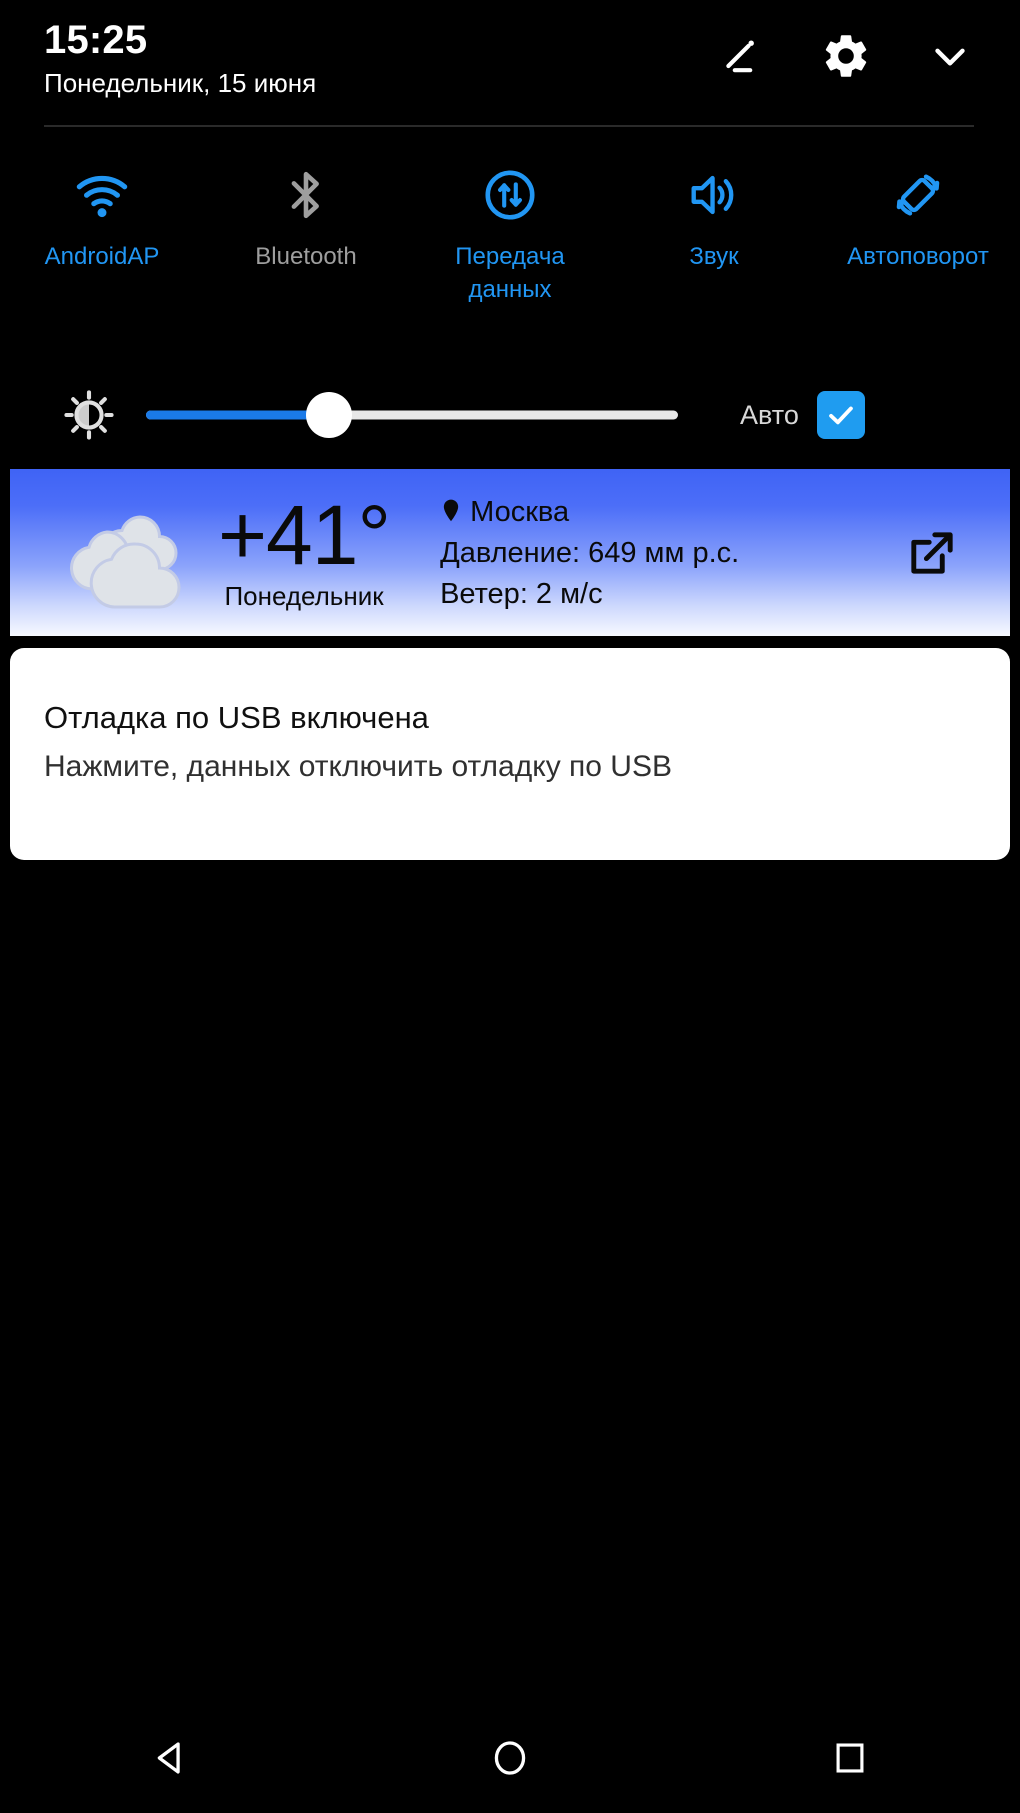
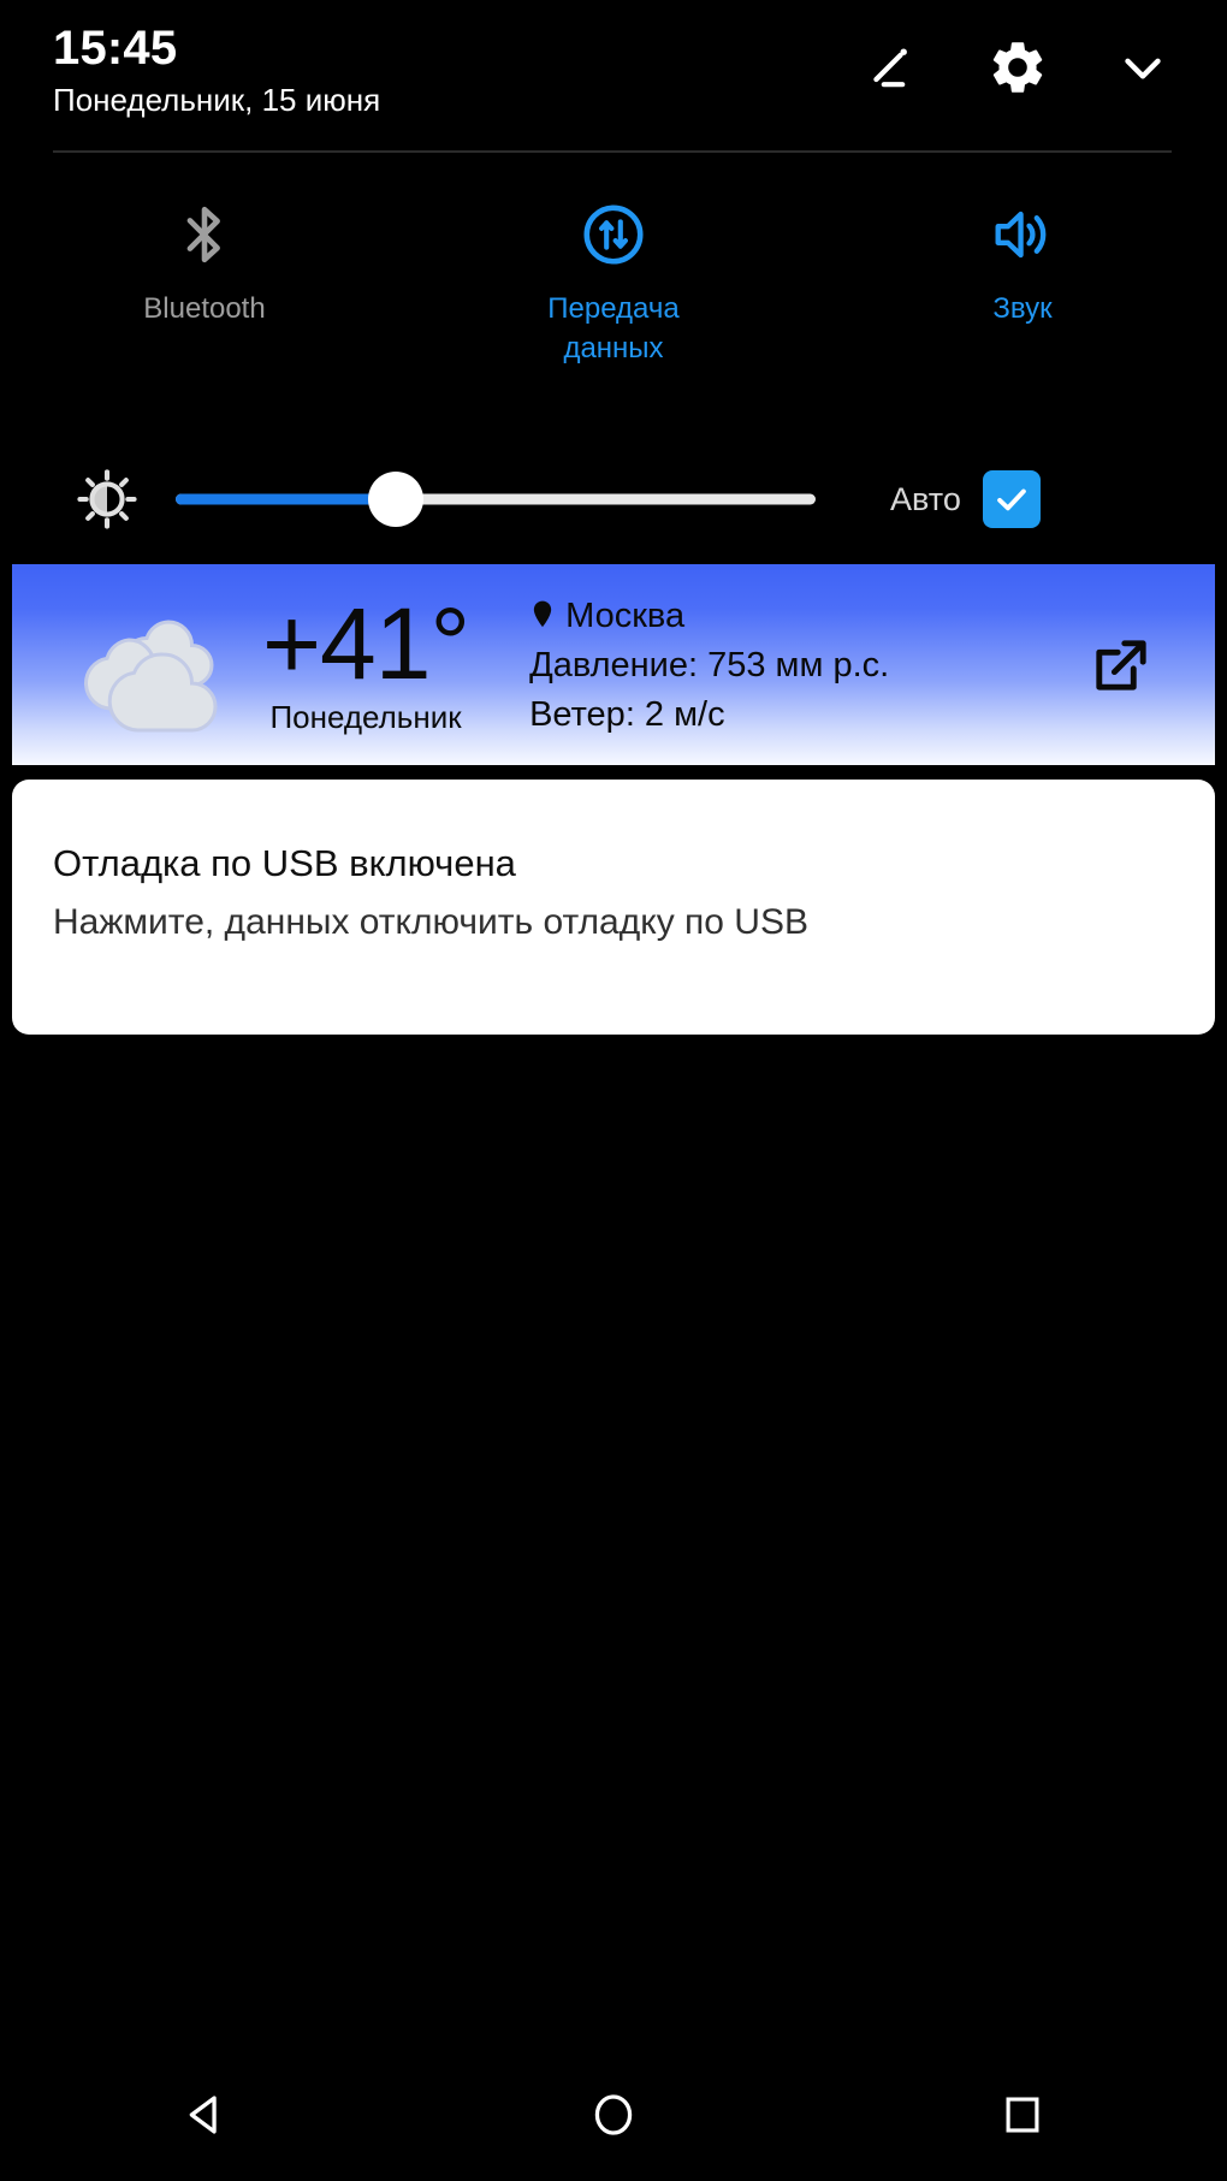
- 15:25
+ 15:45
  Понедельник, 15 июня
- AndroidAP
  Bluetooth
  Передача данных
  Звук
- Автоповорот
  Авто
  +41°
  Понедельник
  Москва
- Давление: 649 мм р.с.
+ Давление: 753 мм р.с.
  Ветер: 2 м/с
  Отладка по USB включена
  Нажмите, данных отключить отладку по USB
